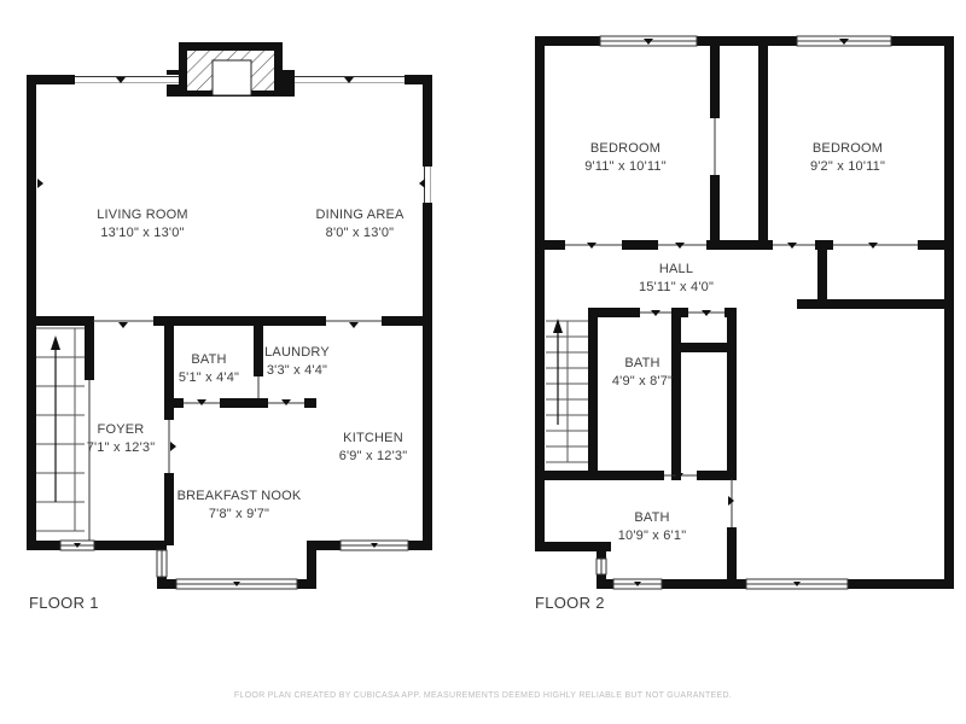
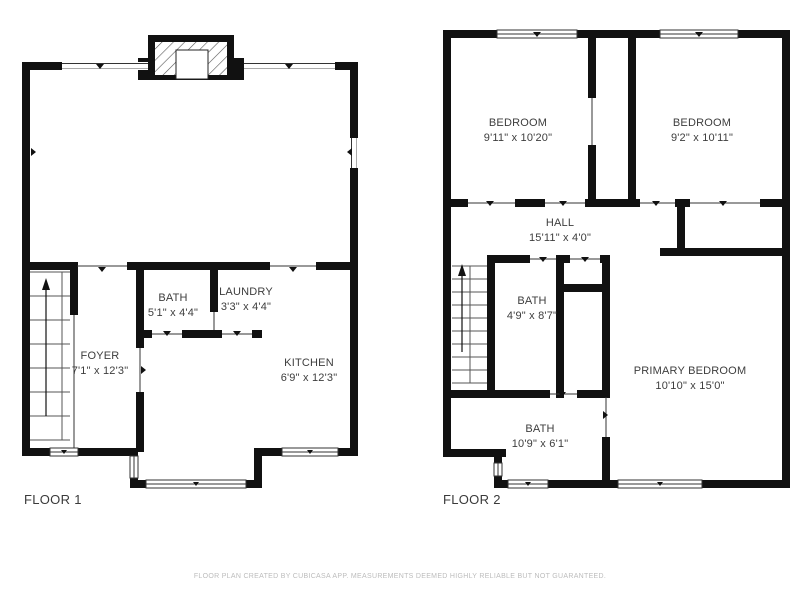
- LIVING ROOM
- 13'10" x 13'0"
- DINING AREA
- 8'0" x 13'0"
  BATH
  5'1" x 4'4"
  LAUNDRY
  3'3" x 4'4"
  FOYER
  7'1" x 12'3"
  KITCHEN
  6'9" x 12'3"
- BREAKFAST NOOK
- 7'8" x 9'7"
  BEDROOM
- 9'11" x 10'11"
+ 9'11" x 10'20"
  BEDROOM
  9'2" x 10'11"
  HALL
  15'11" x 4'0"
  BATH
  4'9" x 8'7"
+ PRIMARY BEDROOM
+ 10'10" x 15'0"
  BATH
  10'9" x 6'1"
  FLOOR 1
  FLOOR 2
